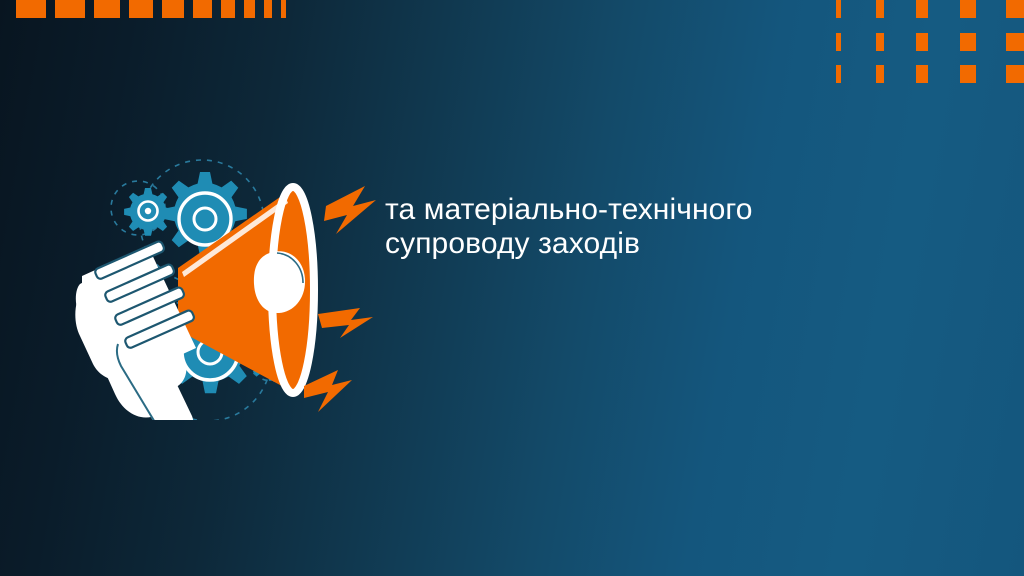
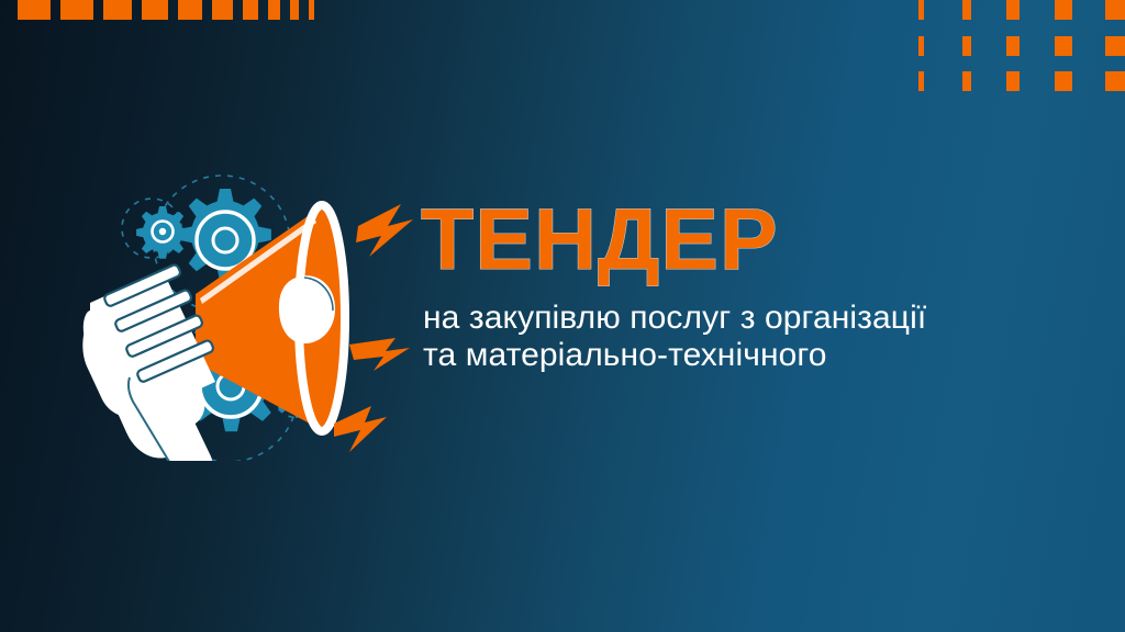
+ ТЕНДЕР
+ на закупівлю послуг з організації
  та матеріально-технічного
- супроводу заходів
